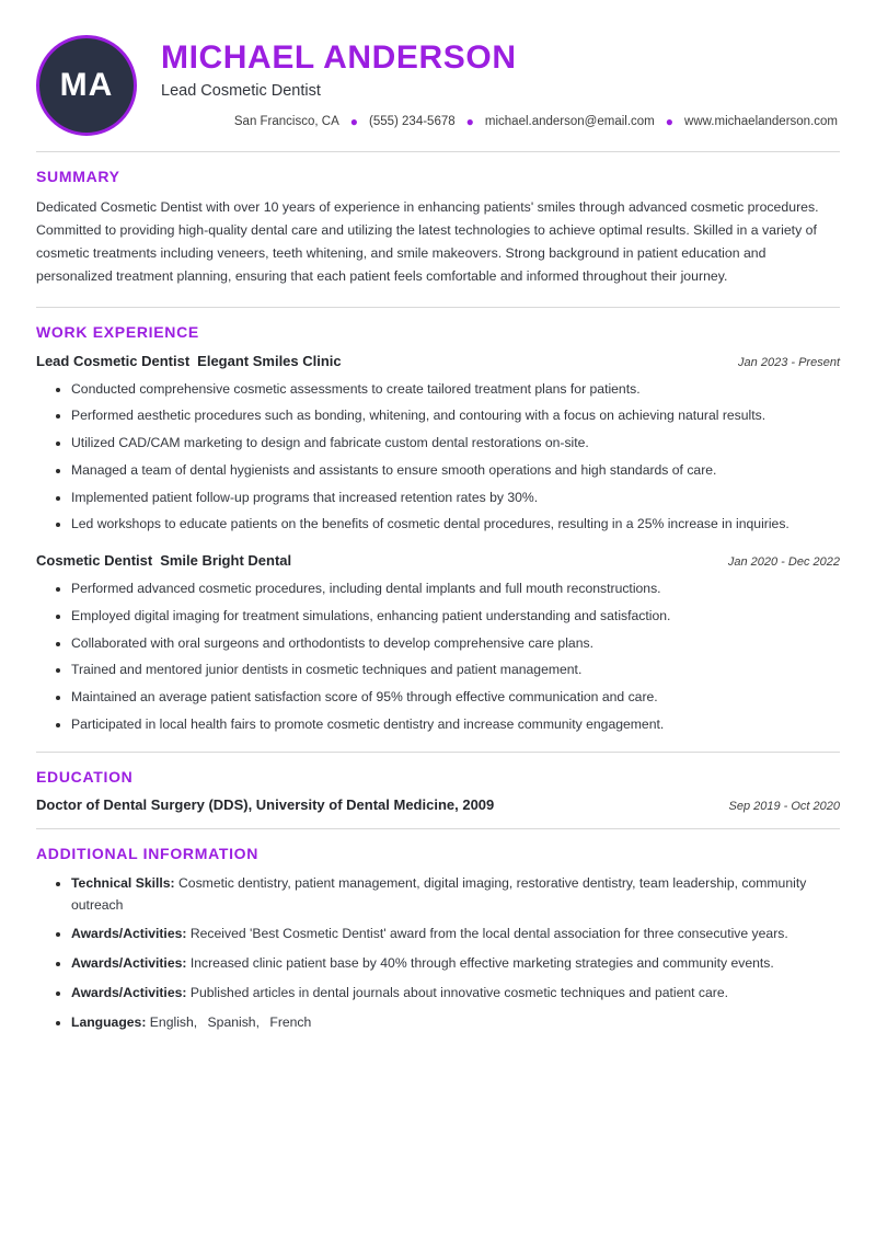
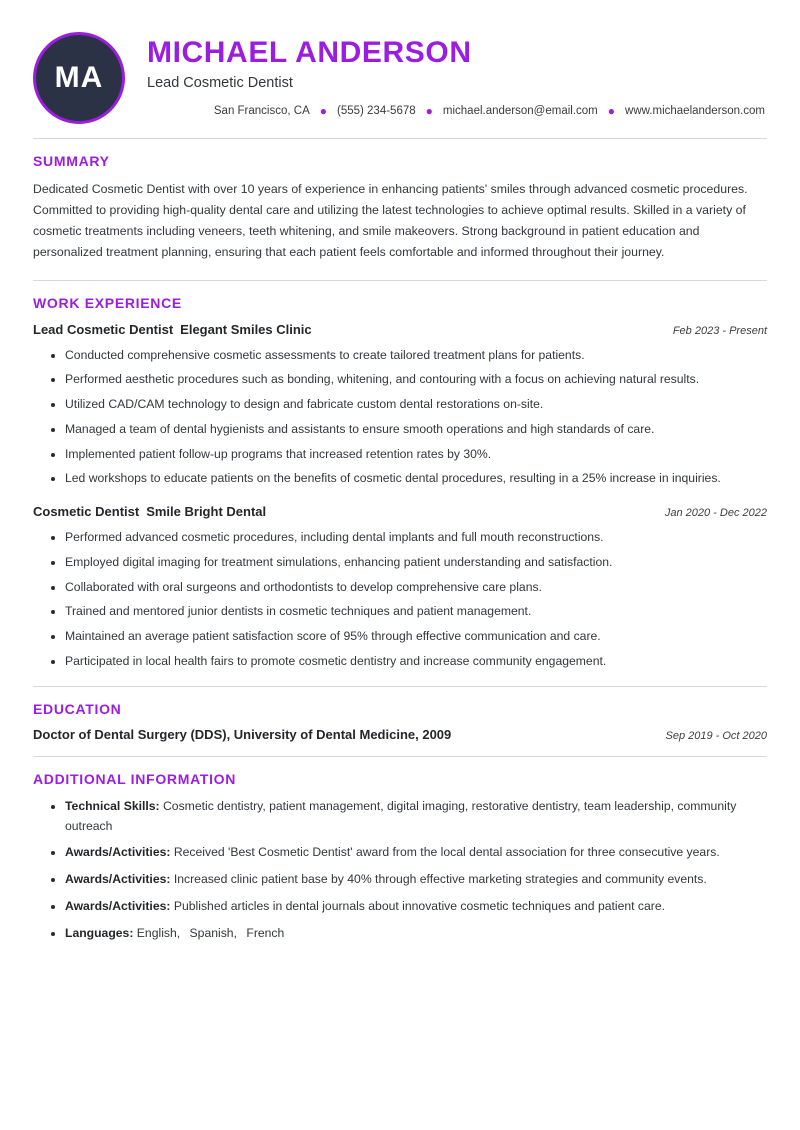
  MA
  MICHAEL ANDERSON
  Lead Cosmetic Dentist
  San Francisco, CA
  ●
  (555) 234-5678
  ●
  michael.anderson@email.com
  ●
  www.michaelanderson.com
  SUMMARY
  Dedicated Cosmetic Dentist with over 10 years of experience in enhancing patients' smiles through advanced cosmetic procedures. Committed to providing high-quality dental care and utilizing the latest technologies to achieve optimal results. Skilled in a variety of cosmetic treatments including veneers, teeth whitening, and smile makeovers. Strong background in patient education and personalized treatment planning, ensuring that each patient feels comfortable and informed throughout their journey.
  WORK EXPERIENCE
  Lead Cosmetic Dentist Elegant Smiles Clinic
- Jan 2023 - Present
+ Feb 2023 - Present
  Conducted comprehensive cosmetic assessments to create tailored treatment plans for patients.
  Performed aesthetic procedures such as bonding, whitening, and contouring with a focus on achieving natural results.
- Utilized CAD/CAM marketing to design and fabricate custom dental restorations on-site.
+ Utilized CAD/CAM technology to design and fabricate custom dental restorations on-site.
  Managed a team of dental hygienists and assistants to ensure smooth operations and high standards of care.
  Implemented patient follow-up programs that increased retention rates by 30%.
  Led workshops to educate patients on the benefits of cosmetic dental procedures, resulting in a 25% increase in inquiries.
  Cosmetic Dentist Smile Bright Dental
  Jan 2020 - Dec 2022
  Performed advanced cosmetic procedures, including dental implants and full mouth reconstructions.
  Employed digital imaging for treatment simulations, enhancing patient understanding and satisfaction.
  Collaborated with oral surgeons and orthodontists to develop comprehensive care plans.
  Trained and mentored junior dentists in cosmetic techniques and patient management.
  Maintained an average patient satisfaction score of 95% through effective communication and care.
  Participated in local health fairs to promote cosmetic dentistry and increase community engagement.
  EDUCATION
  Doctor of Dental Surgery (DDS), University of Dental Medicine, 2009
  Sep 2019 - Oct 2020
  ADDITIONAL INFORMATION
  Technical Skills: Cosmetic dentistry, patient management, digital imaging, restorative dentistry, team leadership, community outreach
  Awards/Activities: Received 'Best Cosmetic Dentist' award from the local dental association for three consecutive years.
  Awards/Activities: Increased clinic patient base by 40% through effective marketing strategies and community events.
  Awards/Activities: Published articles in dental journals about innovative cosmetic techniques and patient care.
  Languages: English, Spanish, French
